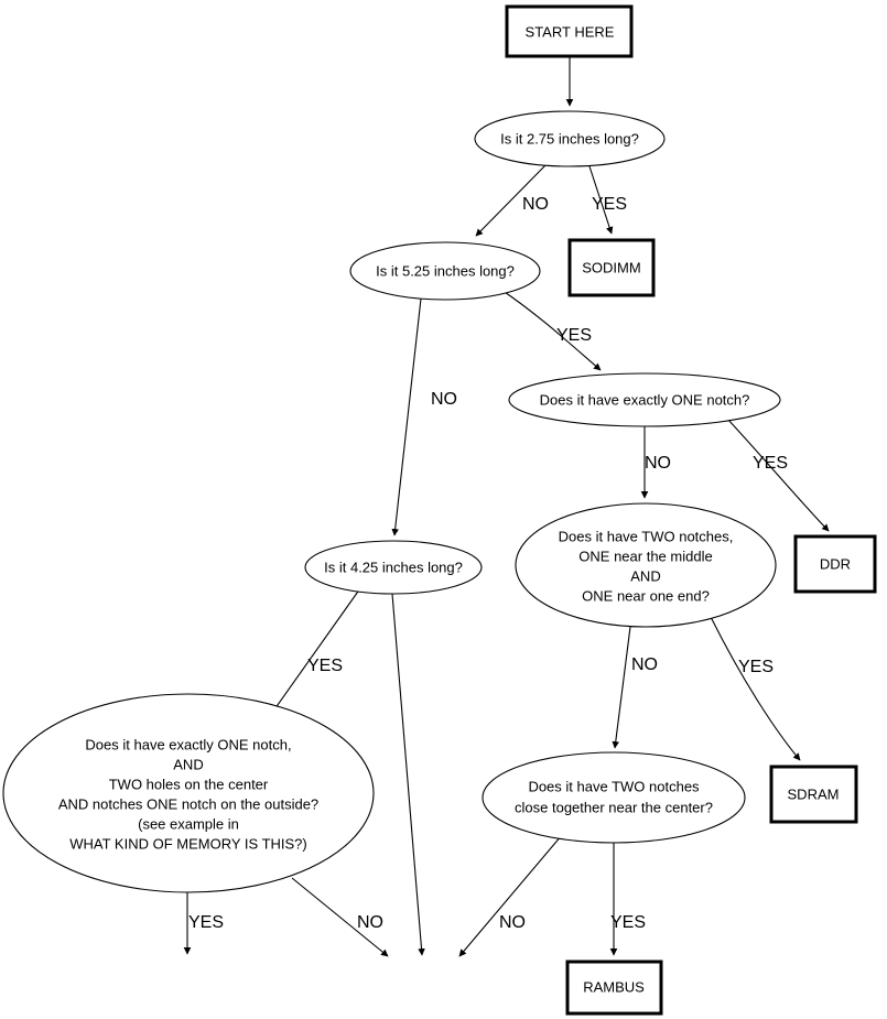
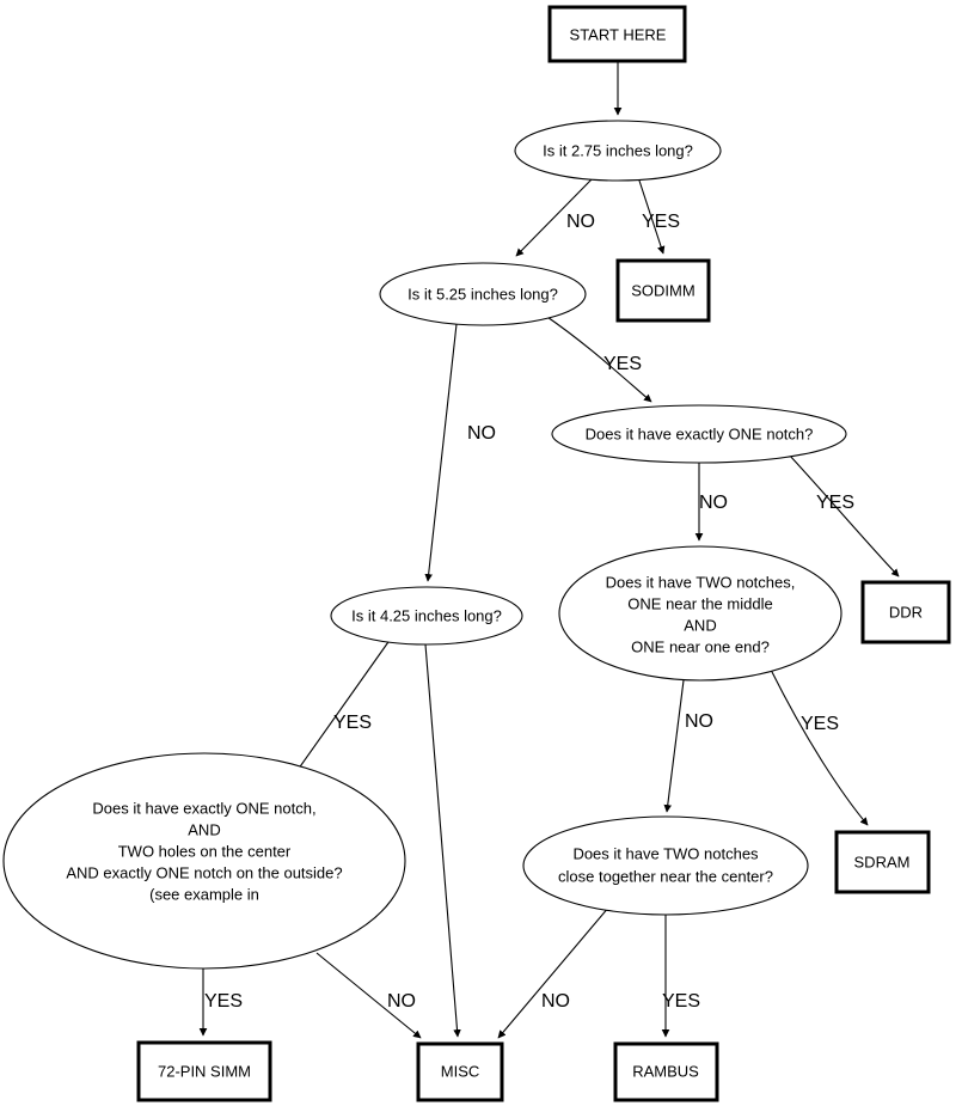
  YES
  NO
  YES
  NO
  YES
  NO
  YES
  NO
  YES
  NO
  YES
  NO
  YES
  START HERE
  Is it 2.75 inches long?
  SODIMM
  Is it 5.25 inches long?
  Does it have exactly ONE notch?
  DDR
  Does it have TWO notches,
  ONE near the middle
  AND
  ONE near one end?
  Is it 4.25 inches long?
  SDRAM
  Does it have exactly ONE notch,
  AND
  TWO holes on the center
- AND notches ONE notch on the outside?
+ AND exactly ONE notch on the outside?
  (see example in
- WHAT KIND OF MEMORY IS THIS?)
  Does it have TWO notches
  close together near the center?
+ 72-PIN SIMM
+ MISC
  RAMBUS
